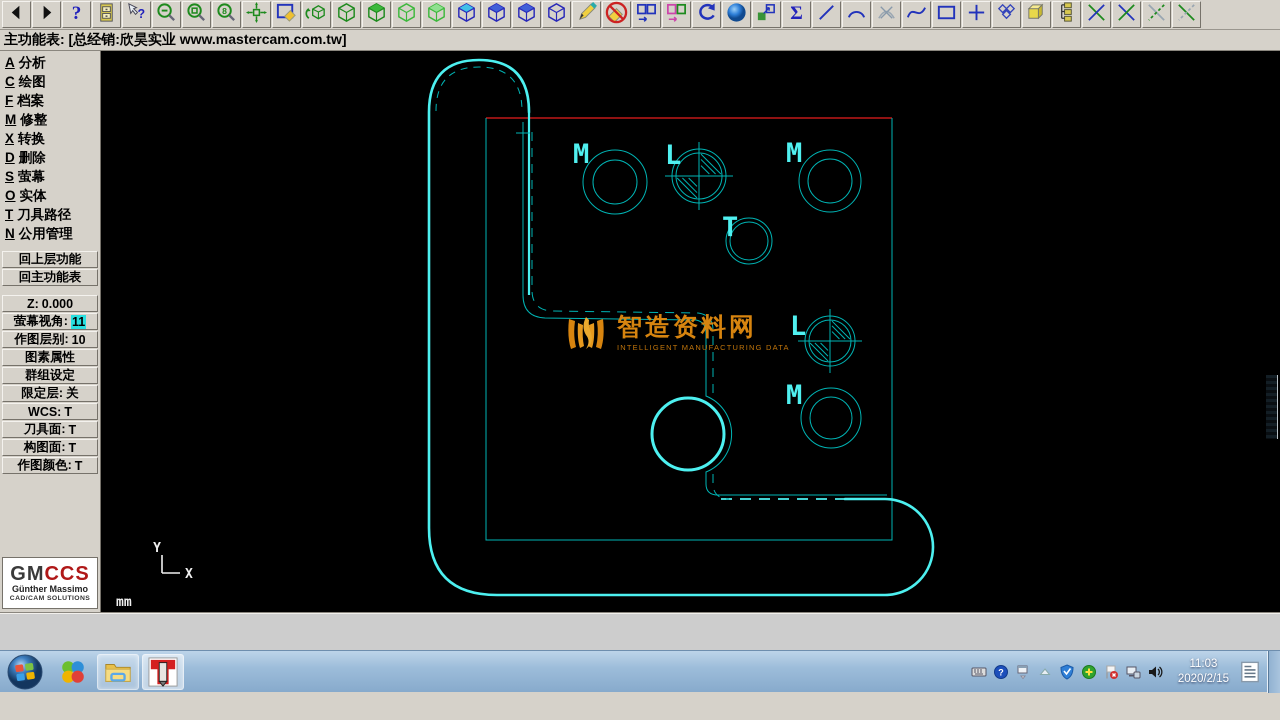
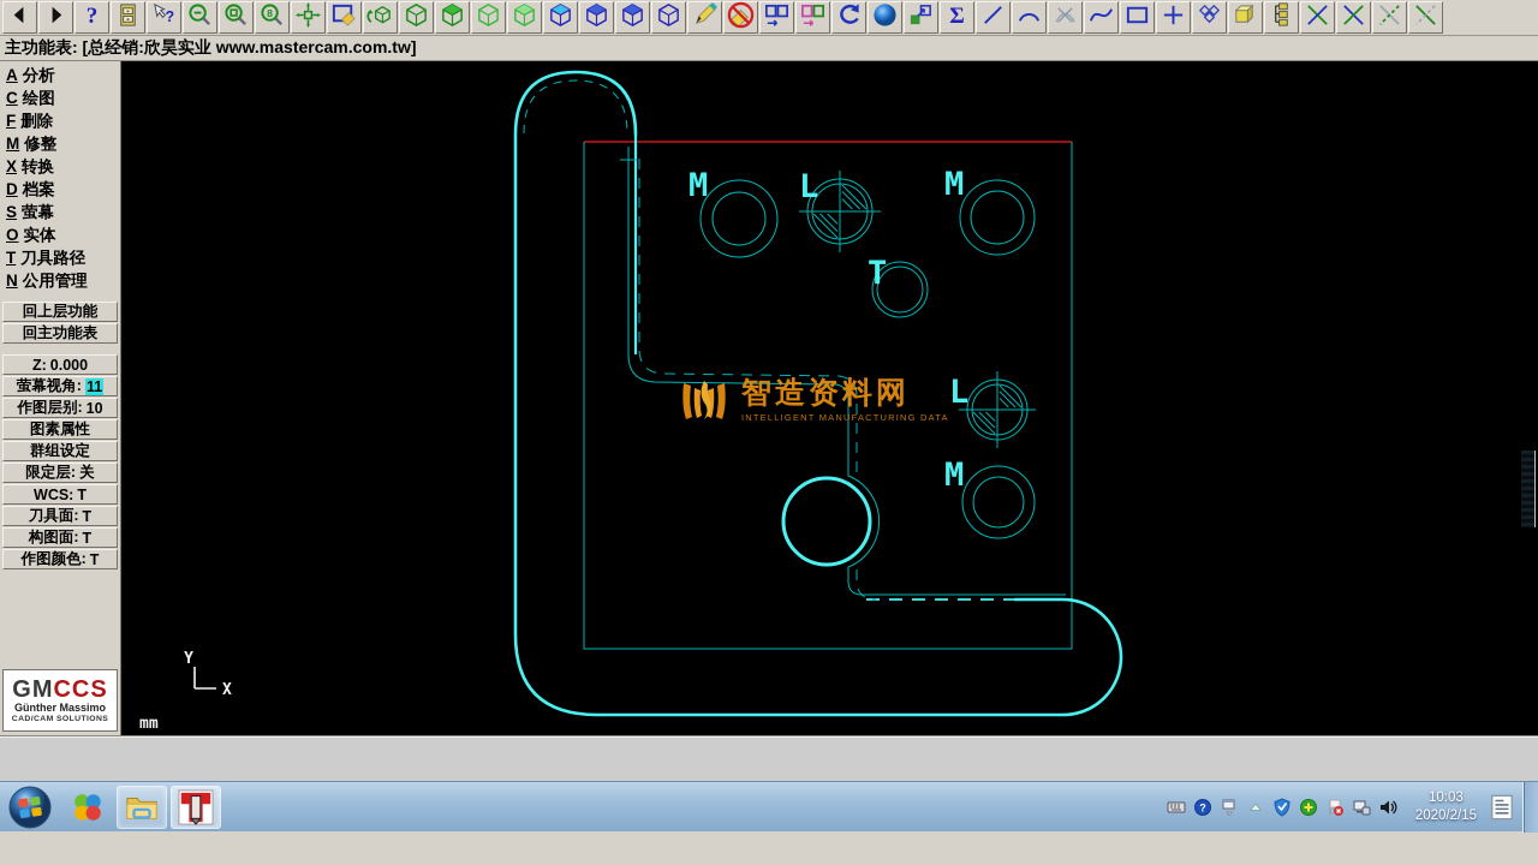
  ?
  ?
  8
  Σ
  主功能表: [总经销:欣昊实业 www.mastercam.com.tw]
  A 分析
  C 绘图
- F 档案
+ F 删除
  M 修整
  X 转换
- D 删除
+ D 档案
  S 萤幕
  O 实体
  T 刀具路径
  N 公用管理
  回上层功能
  回主功能表
  Z:
  0.000
  萤幕视角:
  11
  作图层别:
  10
  图素属性
  群组设定
  限定层:
  关
  WCS:
  T
  刀具面:
  T
  构图面:
  T
  作图颜色:
  T
  GMCCS
  Günther Massimo
  M
  L
  M
  T
  L
  M
  Y
  X
  mm
  智造资料网
  INTELLIGENT MANUFACTURING DATA
  ?
- 11:03
+ 10:03
  2020/2/15
